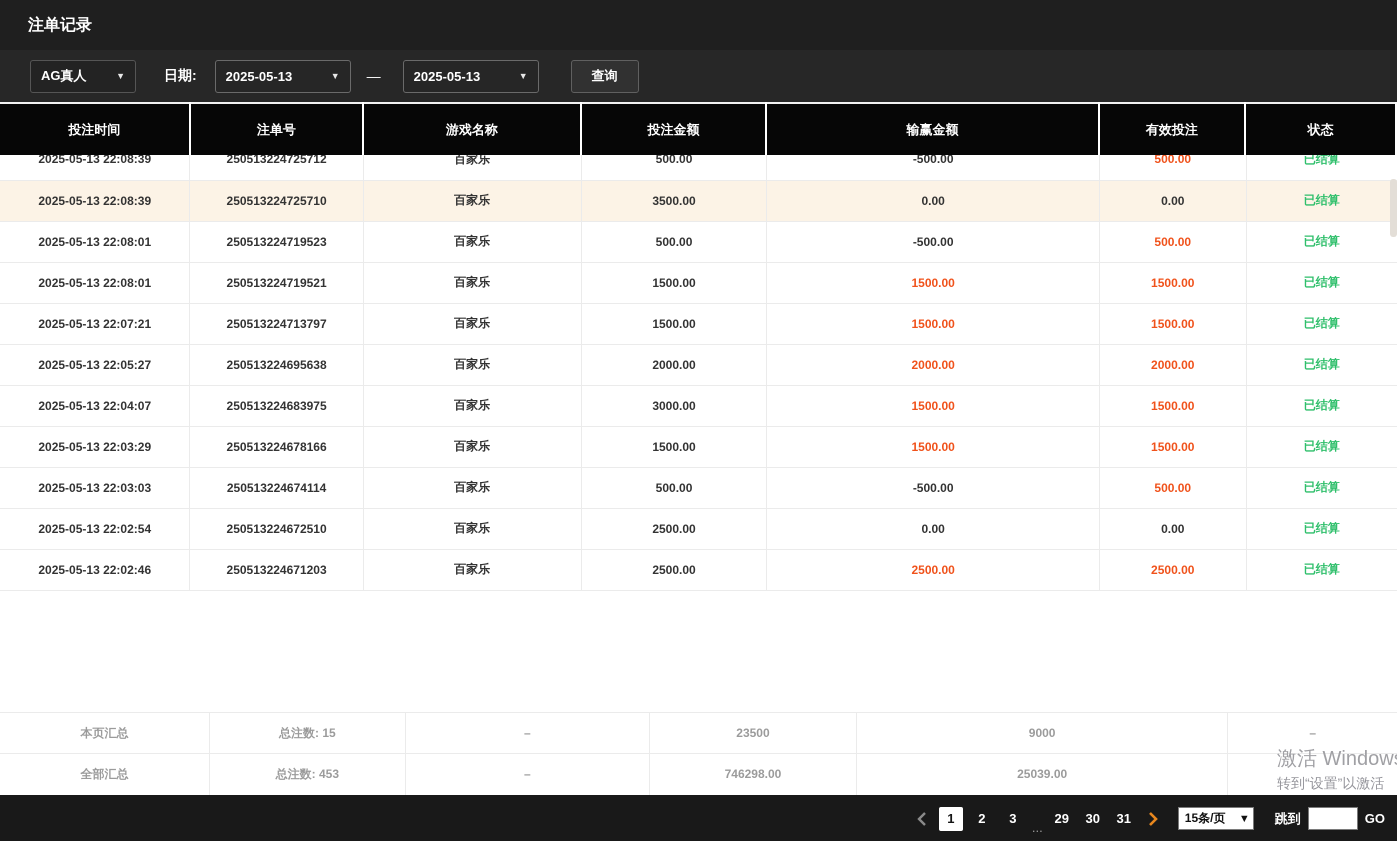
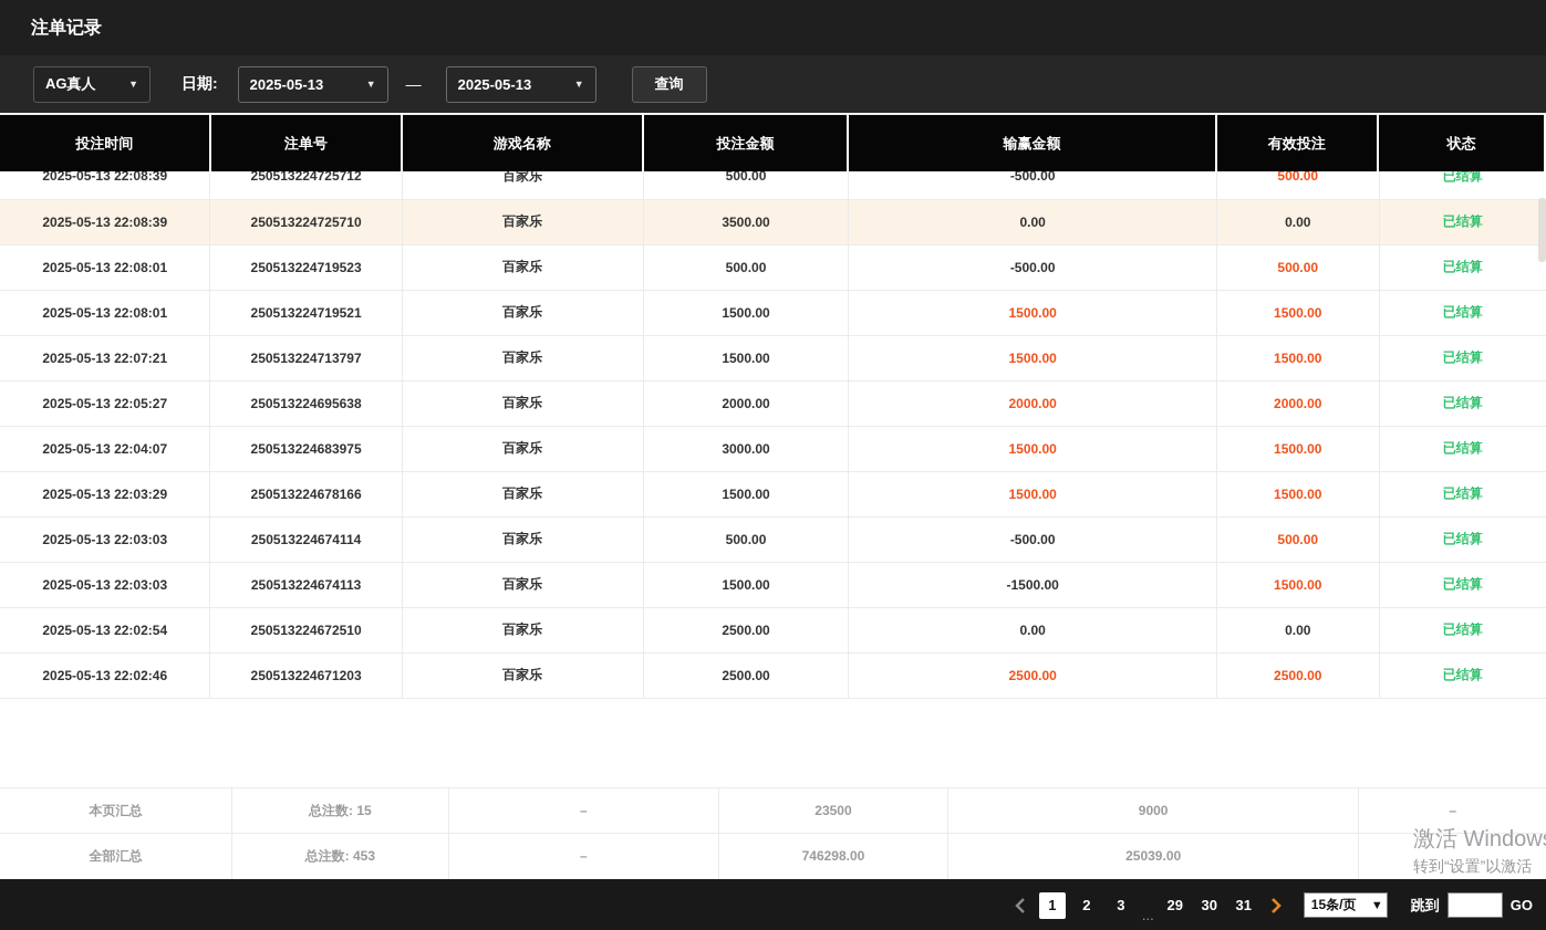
  注单记录
  AG真人
  ▼
  日期:
  2025-05-13
  ▼
  —
  2025-05-13
  ▼
  查询
  投注时间	注单号	游戏名称	投注金额	输赢金额	有效投注	状态
  2025-05-13 22:08:39	250513224725712	百家乐	500.00	-500.00	500.00	已结算
  2025-05-13 22:08:39	250513224725710	百家乐	3500.00	0.00	0.00	已结算
  2025-05-13 22:08:01	250513224719523	百家乐	500.00	-500.00	500.00	已结算
  2025-05-13 22:08:01	250513224719521	百家乐	1500.00	1500.00	1500.00	已结算
  2025-05-13 22:07:21	250513224713797	百家乐	1500.00	1500.00	1500.00	已结算
  2025-05-13 22:05:27	250513224695638	百家乐	2000.00	2000.00	2000.00	已结算
  2025-05-13 22:04:07	250513224683975	百家乐	3000.00	1500.00	1500.00	已结算
  2025-05-13 22:03:29	250513224678166	百家乐	1500.00	1500.00	1500.00	已结算
  2025-05-13 22:03:03	250513224674114	百家乐	500.00	-500.00	500.00	已结算
+ 2025-05-13 22:03:03	250513224674113	百家乐	1500.00	-1500.00	1500.00	已结算
  2025-05-13 22:02:54	250513224672510	百家乐	2500.00	0.00	0.00	已结算
  2025-05-13 22:02:46	250513224671203	百家乐	2500.00	2500.00	2500.00	已结算
  本页汇总	总注数: 15	–	23500	9000	–
  全部汇总	总注数: 453	–	746298.00	25039.00
  1
  2
  3
  ...
  29
  30
  31
  15条/页
  ▼
  跳到
  GO
  激活 Window
  转到“设置”以激活
